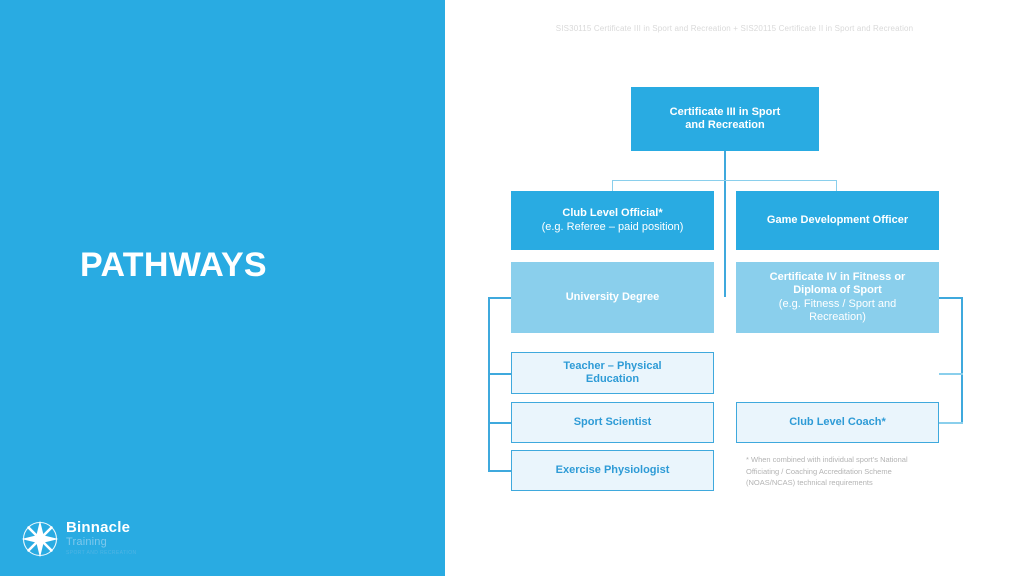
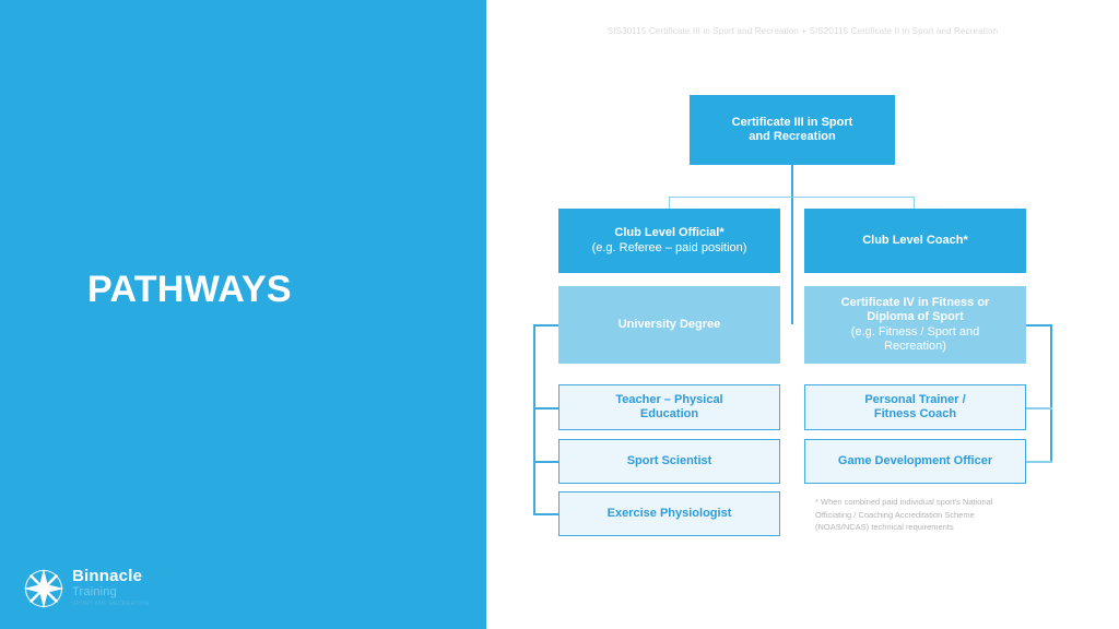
  PATHWAYS
  Binnacle
  Training
  SIS30115 Certificate III in Sport and Recreation + SIS20115 Certificate II in Sport and Recreation
  Certificate III in Sport
  and Recreation
  Club Level Official*
  (e.g. Referee – paid position)
  University Degree
  Teacher – Physical
  Education
  Sport Scientist
  Exercise Physiologist
- Game Development Officer
+ Club Level Coach*
  Certificate IV in Fitness or
  Diploma of Sport
  (e.g. Fitness / Sport and
  Recreation)
+ Personal Trainer /
+ Fitness Coach
- Club Level Coach*
+ Game Development Officer
- * When combined with individual sport’s National
+ * When combined paid individual sport’s National
  Officiating / Coaching Accreditation Scheme
  (NOAS/NCAS) technical requirements
